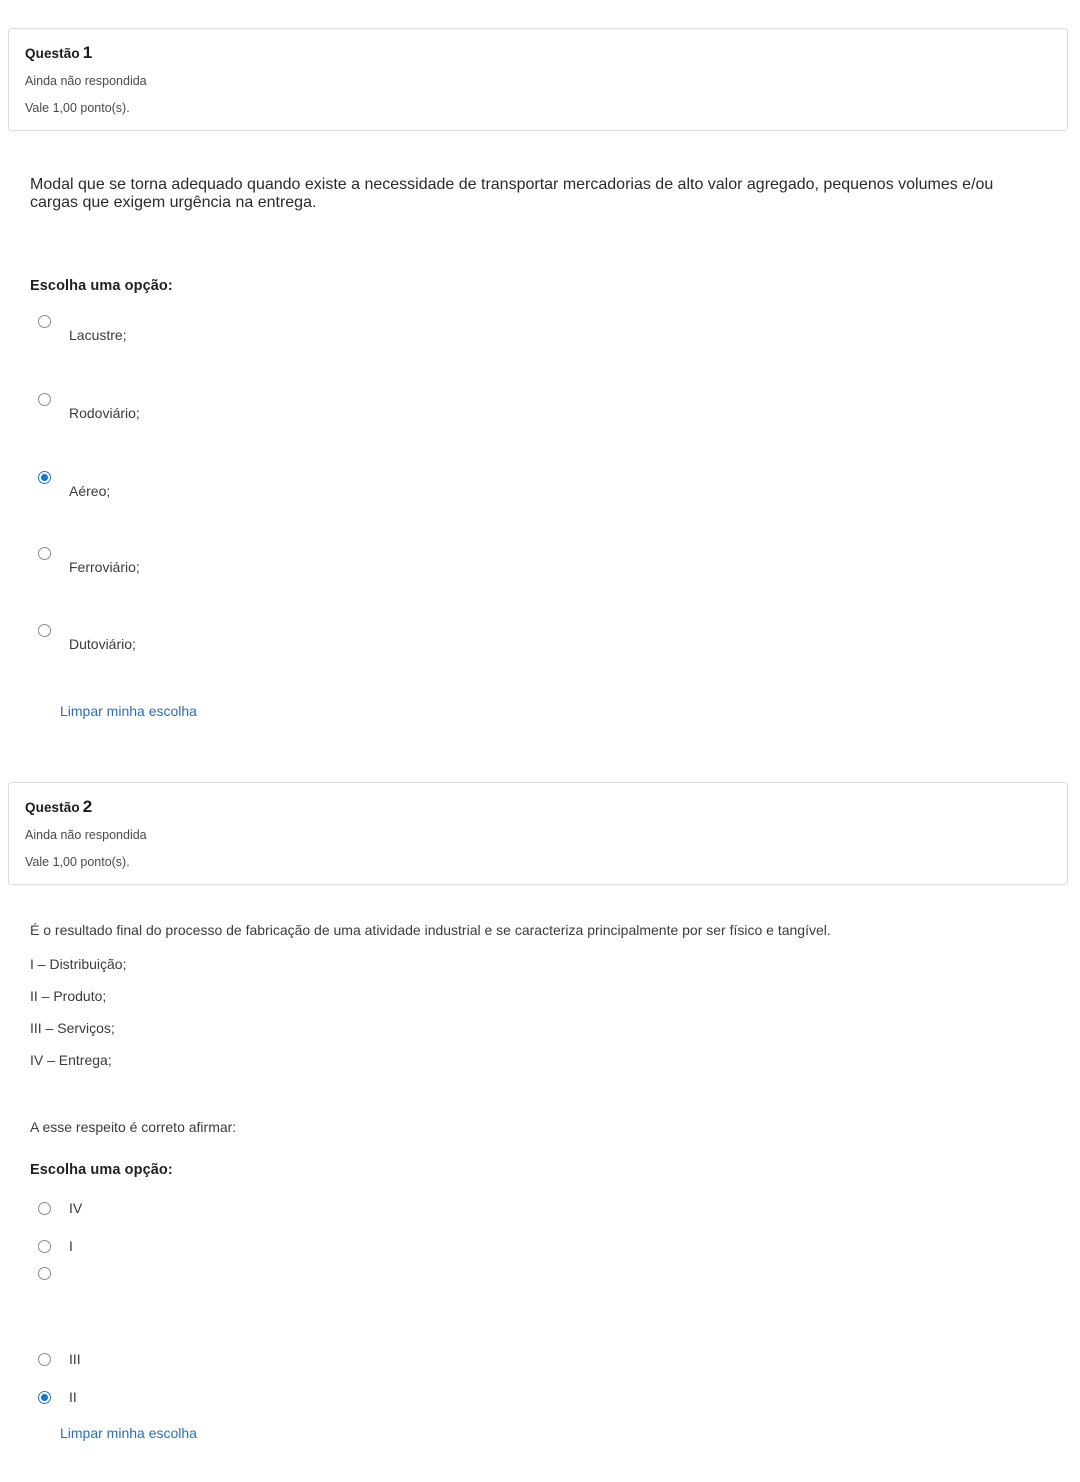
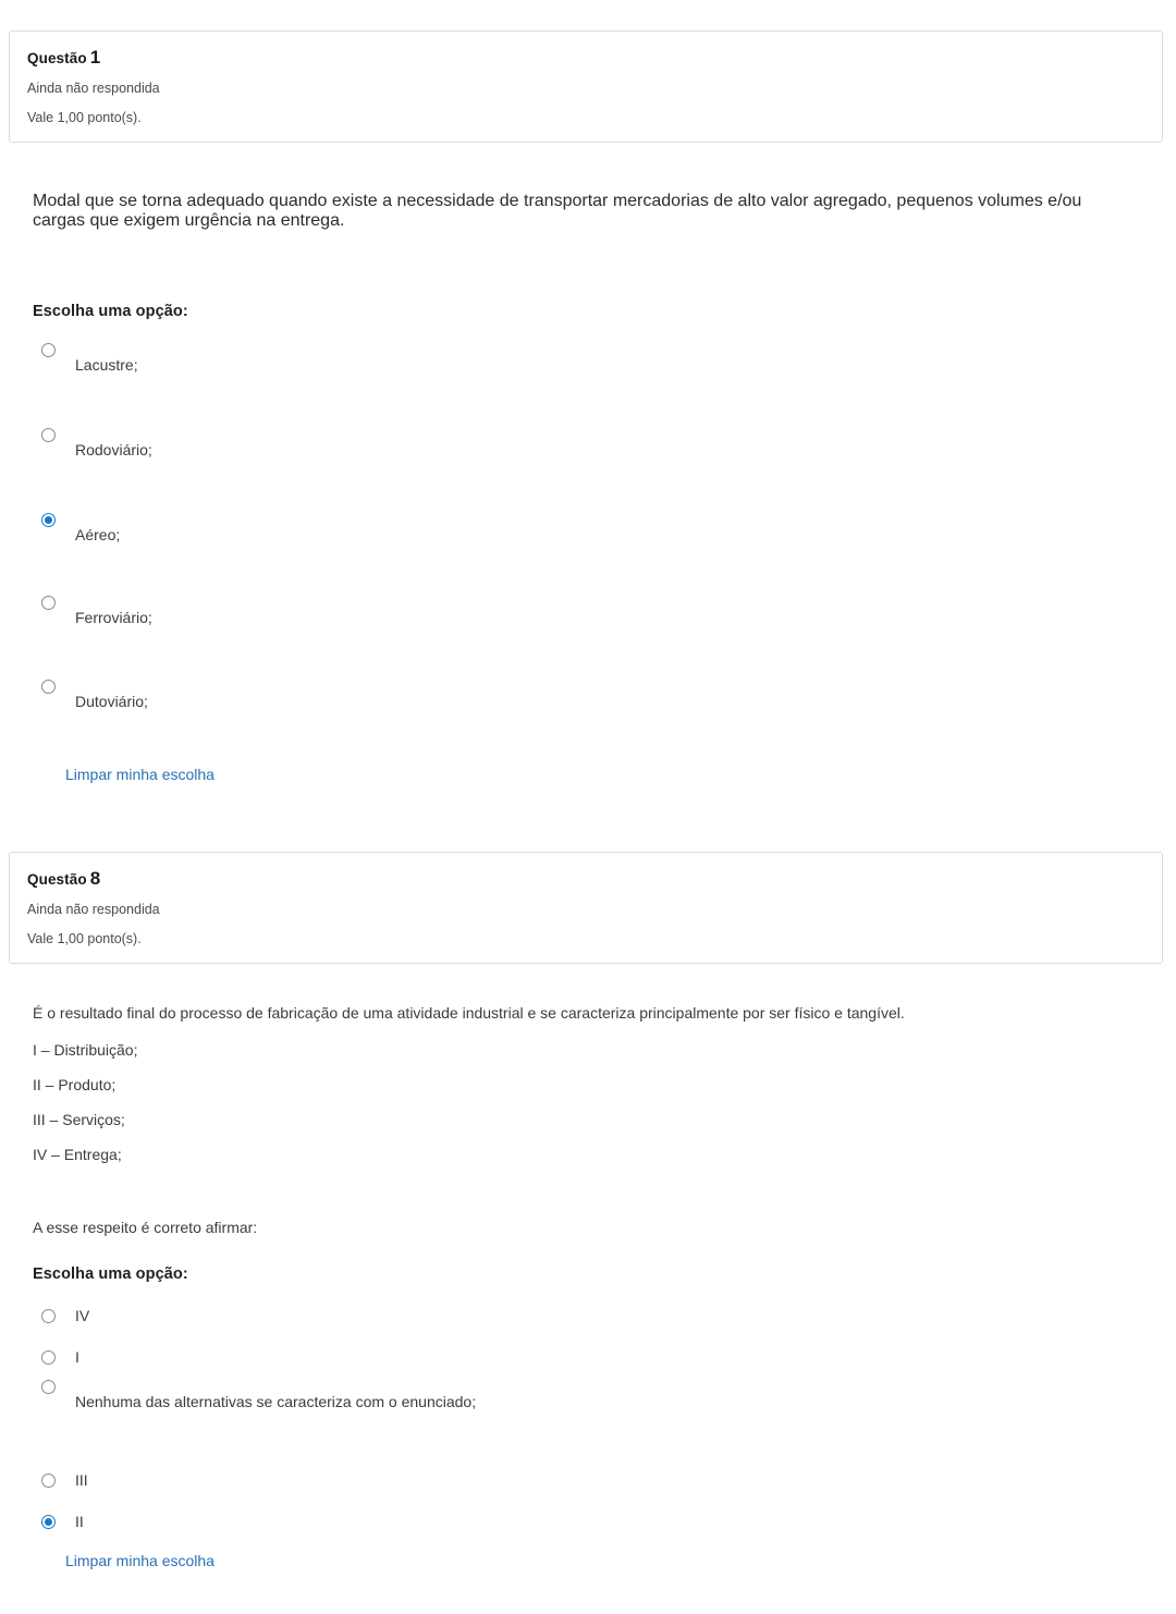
  Questão 1
  Ainda não respondida
  Vale 1,00 ponto(s).
  Modal que se torna adequado quando existe a necessidade de transportar mercadorias de alto valor agregado, pequenos volumes e/ou cargas que exigem urgência na entrega.
  Escolha uma opção:
  Lacustre;
  Rodoviário;
  Aéreo;
  Ferroviário;
  Dutoviário;
  Limpar minha escolha
- Questão 2
+ Questão 8
  Ainda não respondida
  Vale 1,00 ponto(s).
  É o resultado final do processo de fabricação de uma atividade industrial e se caracteriza principalmente por ser físico e tangível.
  I – Distribuição;
  II – Produto;
  III – Serviços;
  IV – Entrega;
  A esse respeito é correto afirmar:
  Escolha uma opção:
  IV
  I
+ Nenhuma das alternativas se caracteriza com o enunciado;
  III
  II
  Limpar minha escolha
